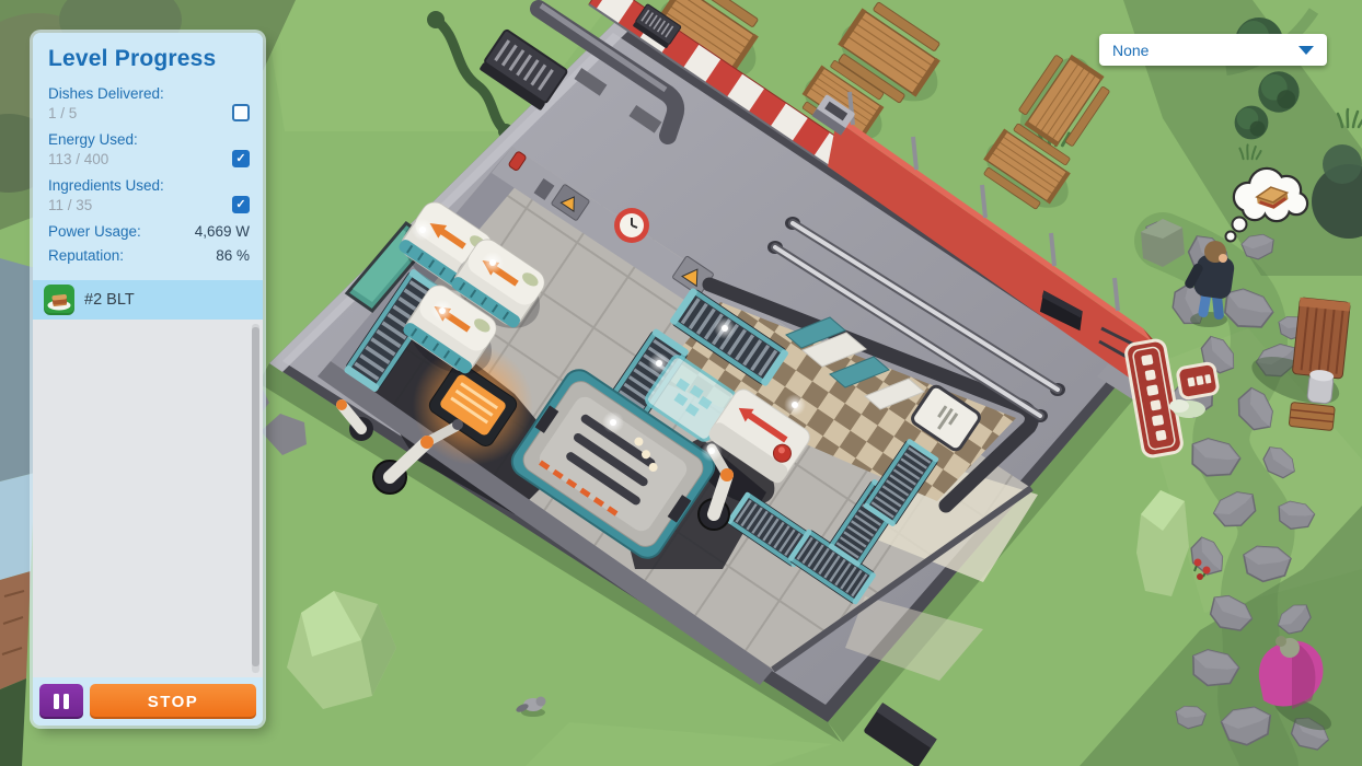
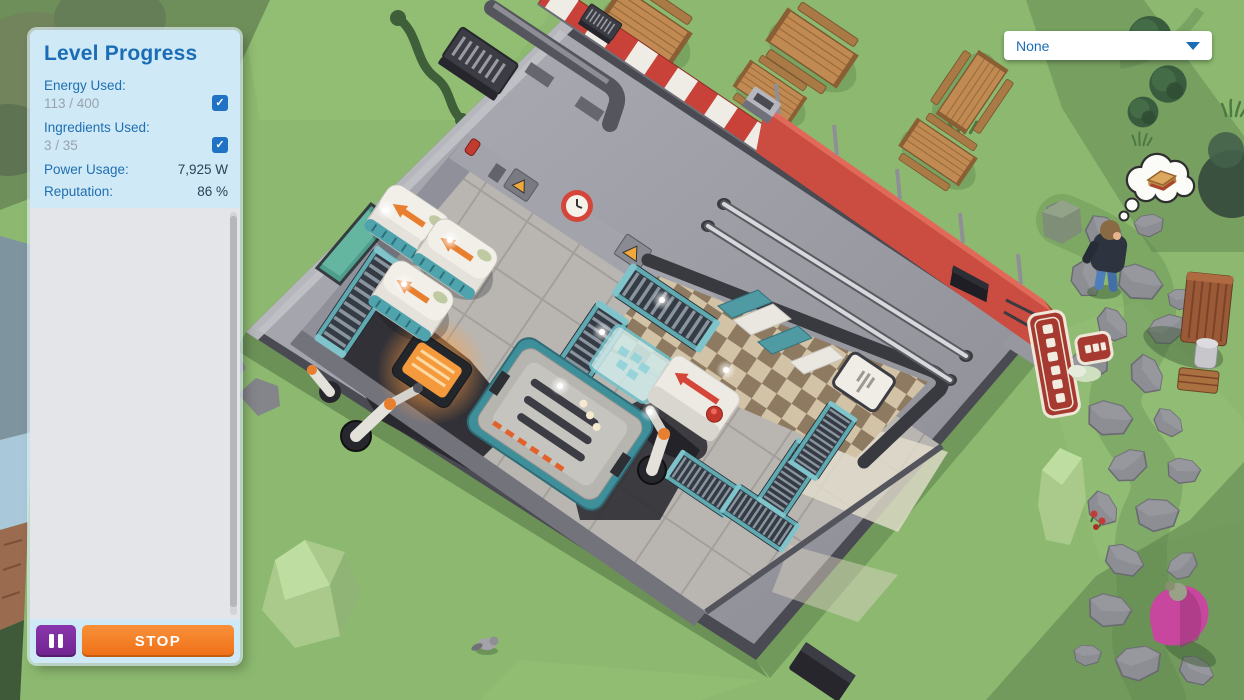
  Level Progress
- Dishes Delivered:
- 1 / 5
  Energy Used:
  113 / 400
  Ingredients Used:
- 11 / 35
+ 3 / 35
  Power Usage:
- 4,669 W
+ 7,925 W
  Reputation:
  86 %
- #2 BLT
  STOP
  None
